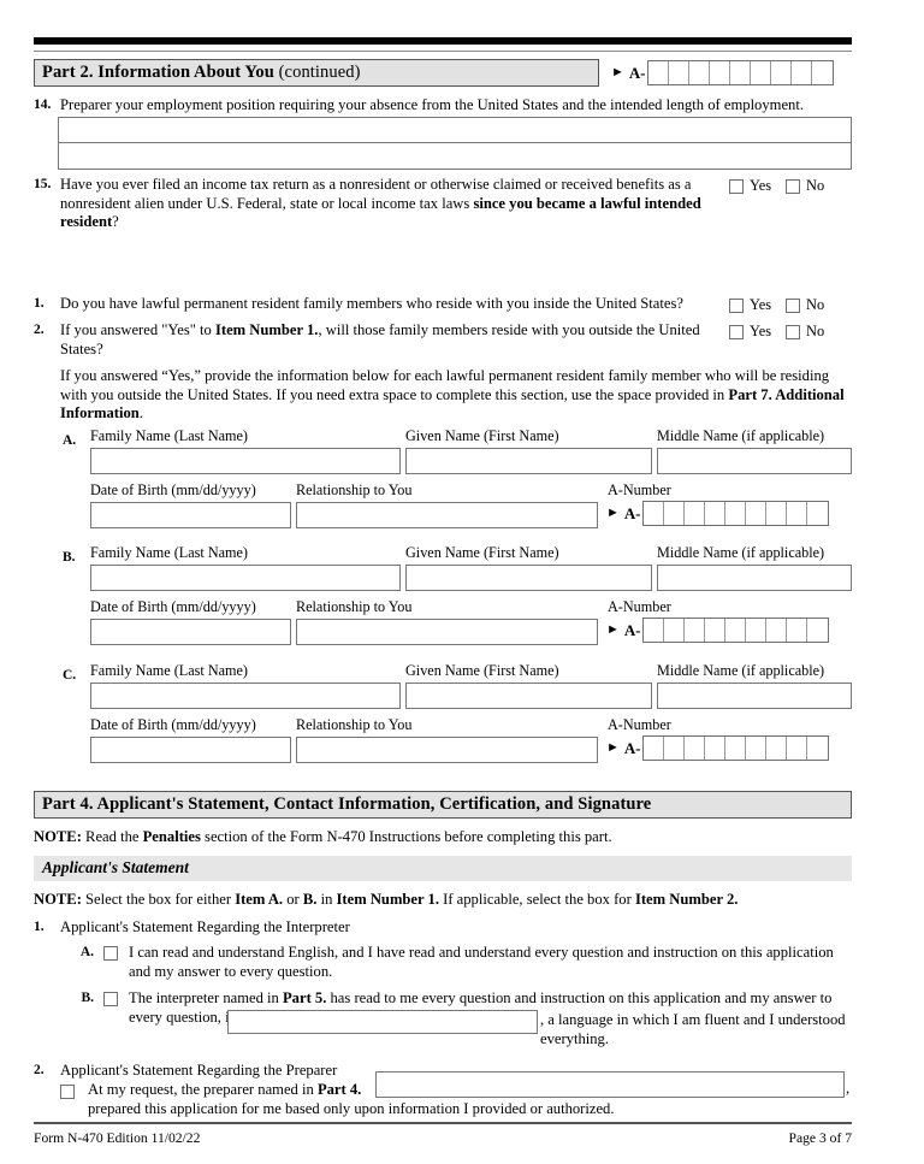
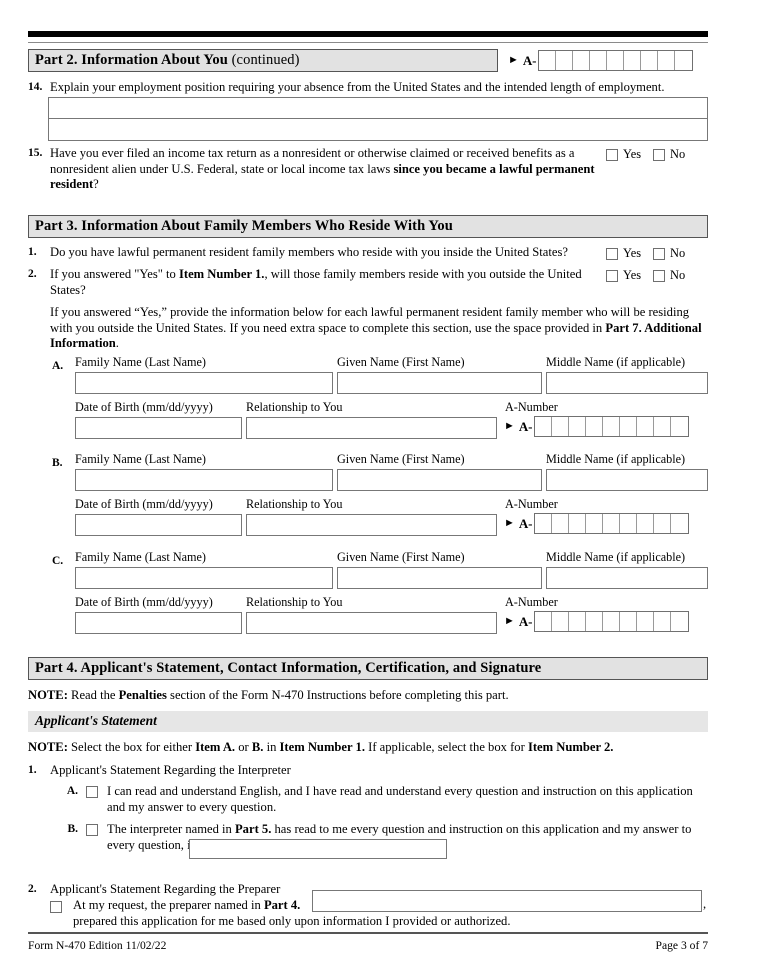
  Part 2. Information About You (continued)
  ►
  A-
  14.
- Preparer your employment position requiring your absence from the United States and the intended length of employment.
+ Explain your employment position requiring your absence from the United States and the intended length of employment.
  15.
- Have you ever filed an income tax return as a nonresident or otherwise claimed or received benefits as a nonresident alien under U.S. Federal, state or local income tax laws since you became a lawful intended resident?
+ Have you ever filed an income tax return as a nonresident or otherwise claimed or received benefits as a nonresident alien under U.S. Federal, state or local income tax laws since you became a lawful permanent resident?
  Yes
  No
+ Part 3. Information About Family Members Who Reside With You
  1.
  Do you have lawful permanent resident family members who reside with you inside the United States?
  Yes
  No
  2.
  If you answered "Yes" to Item Number 1., will those family members reside with you outside the United States?
  Yes
  No
  If you answered “Yes,” provide the information below for each lawful permanent resident family member who will be residing with you outside the United States. If you need extra space to complete this section, use the space provided in Part 7. Additional Information.
  A.
  Family Name (Last Name)
  Given Name (First Name)
  Middle Name (if applicable)
  Date of Birth (mm/dd/yyyy)
  Relationship to You
  A-Number
  ►
  A-
  B.
  Family Name (Last Name)
  Given Name (First Name)
  Middle Name (if applicable)
  Date of Birth (mm/dd/yyyy)
  Relationship to You
  A-Number
  ►
  A-
  C.
  Family Name (Last Name)
  Given Name (First Name)
  Middle Name (if applicable)
  Date of Birth (mm/dd/yyyy)
  Relationship to You
  A-Number
  ►
  A-
  Part 4. Applicant's Statement, Contact Information, Certification, and Signature
  NOTE: Read the Penalties section of the Form N-470 Instructions before completing this part.
  Applicant's Statement
  NOTE: Select the box for either Item A. or B. in Item Number 1. If applicable, select the box for Item Number 2.
  1.
  Applicant's Statement Regarding the Interpreter
  A.
  I can read and understand English, and I have read and understand every question and instruction on this application and my answer to every question.
  B.
  The interpreter named in Part 5. has read to me every question and instruction on this application and my answer to every question,
- , a language in which I am fluent and I understood everything.
  2.
  Applicant's Statement Regarding the Preparer
  At my request, the preparer named in Part 4.
  ,
  prepared this application for me based only upon information I provided or authorized.
  Form N-470 Edition 11/02/22
  Page 3 of 7
